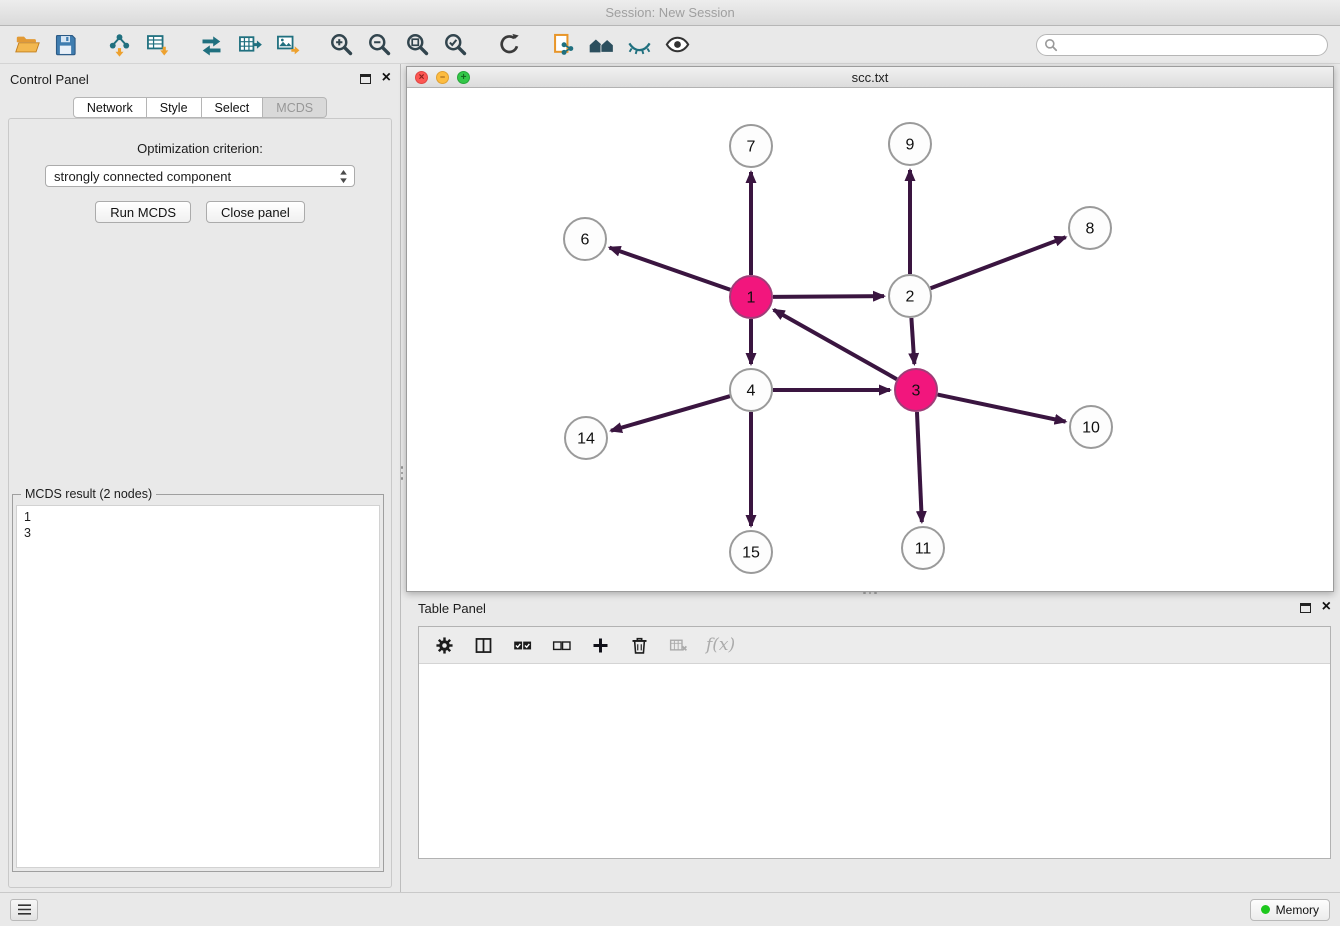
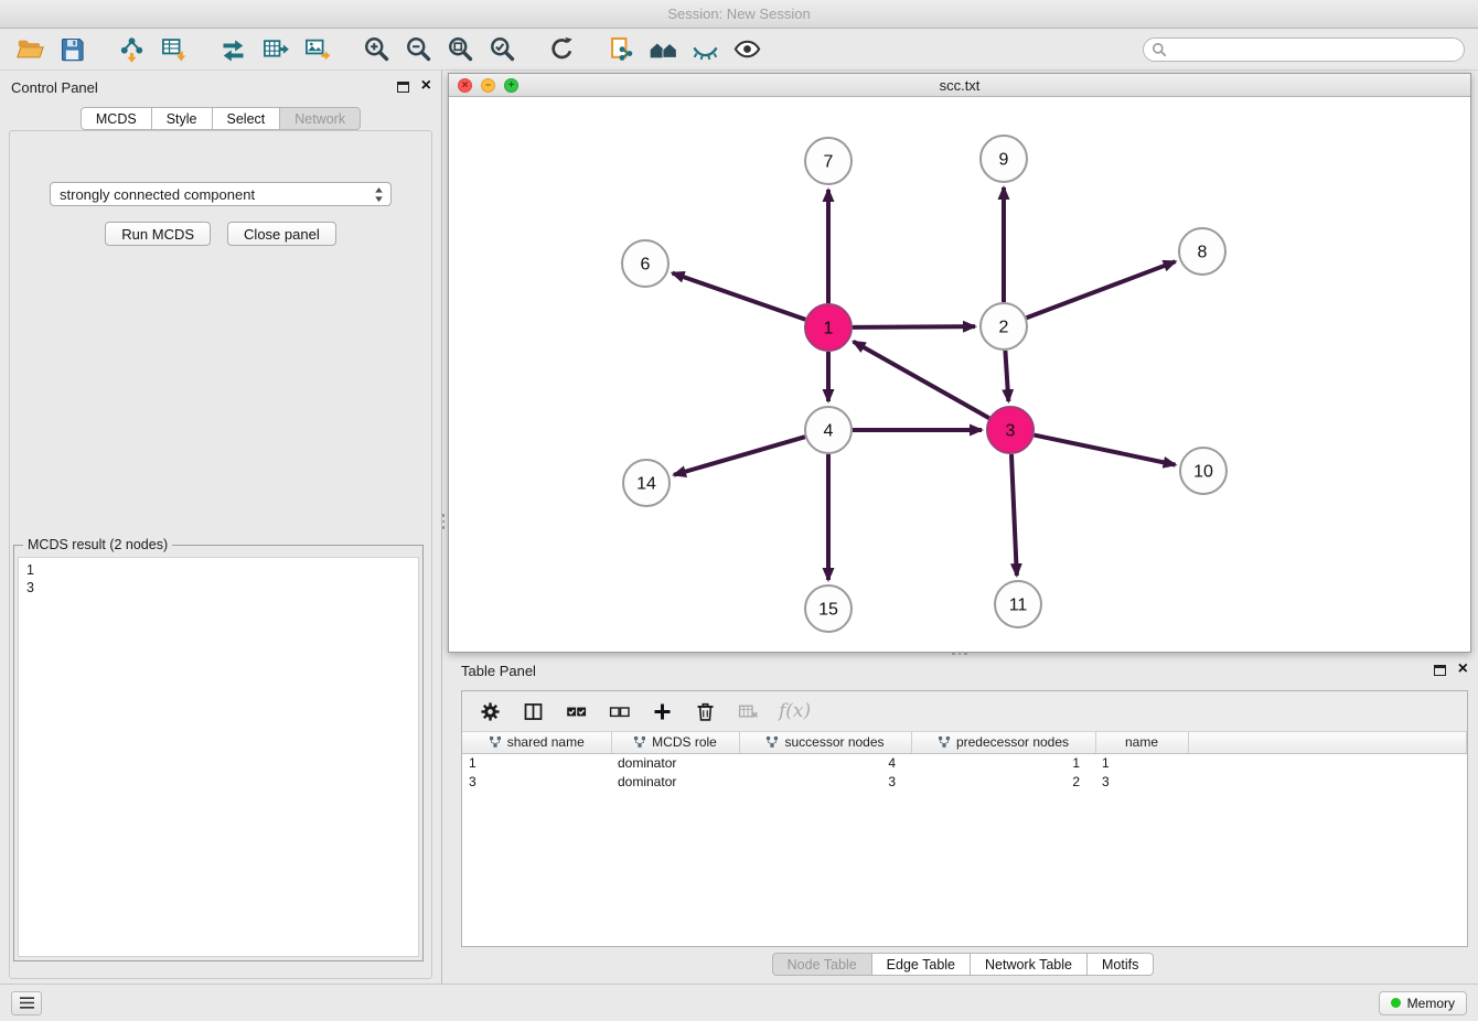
  Session: New Session
  Control Panel
- Network
+ MCDS
  Style
  Select
- MCDS
+ Network
- Optimization criterion:
  strongly connected component
  Run MCDS
  Close panel
  MCDS result (2 nodes)
  1
  3
  scc.txt
  7
  9
  6
  8
  1
  2
  4
  3
  14
  10
  15
  11
  Table Panel
  f(x)
+ shared name	MCDS role	successor nodes	predecessor nodes	name
+ 1	dominator	4	1	1
+ 3	dominator	3	2	3
+ Node Table
+ Edge Table
+ Network Table
+ Motifs
  Memory
